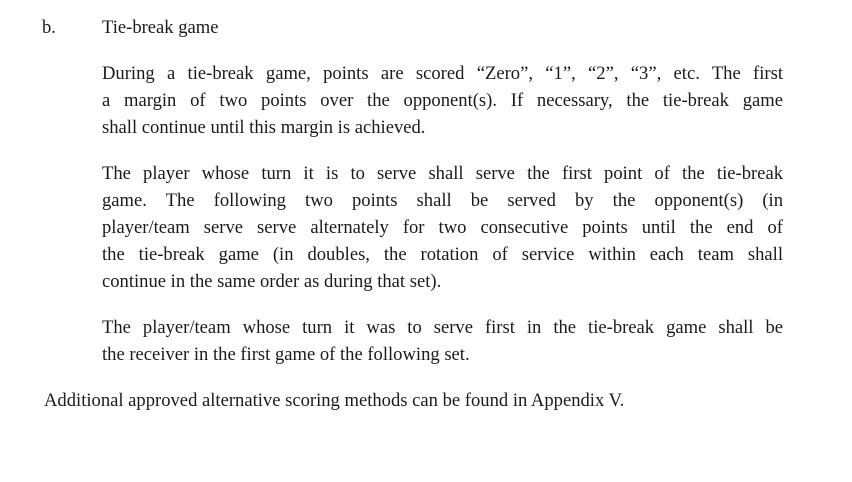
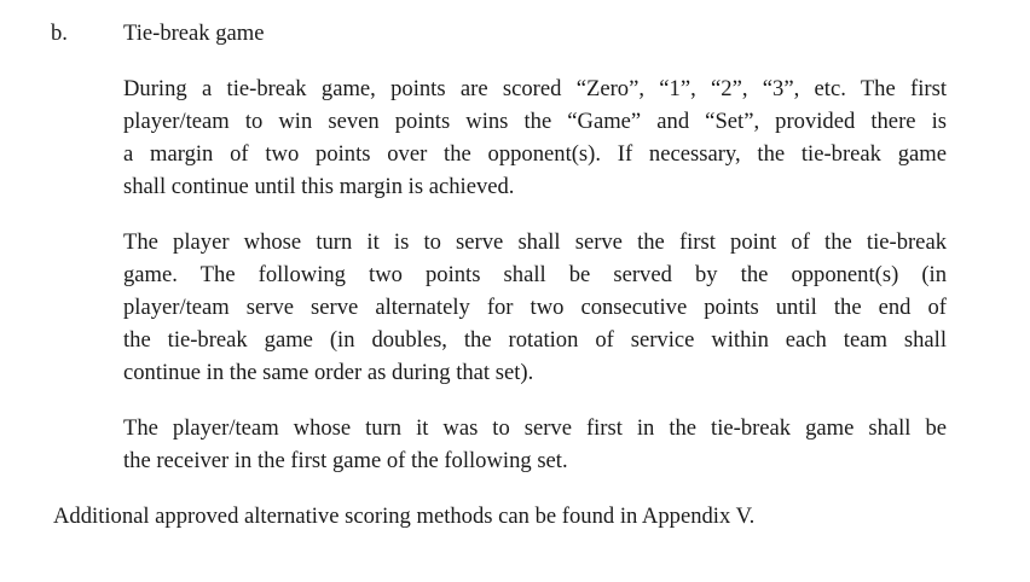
  b.
  Tie-break game
  During a tie-break game, points are scored “Zero”, “1”, “2”, “3”, etc. The first
+ player/team to win seven points wins the “Game” and “Set”, provided there is
  a margin of two points over the opponent(s). If necessary, the tie-break game
  shall continue until this margin is achieved.
  The player whose turn it is to serve shall serve the first point of the tie-break
  game. The following two points shall be served by the opponent(s) (in
  player/team serve serve alternately for two consecutive points until the end of
  the tie-break game (in doubles, the rotation of service within each team shall
  continue in the same order as during that set).
  The player/team whose turn it was to serve first in the tie-break game shall be
  the receiver in the first game of the following set.
  Additional approved alternative scoring methods can be found in Appendix V.
